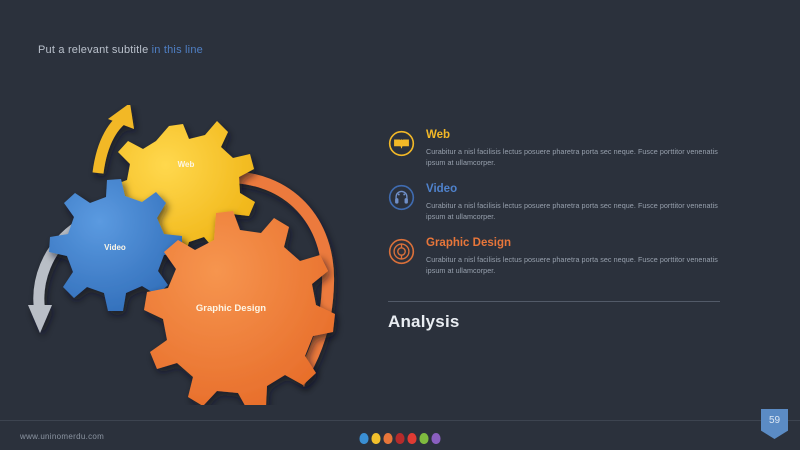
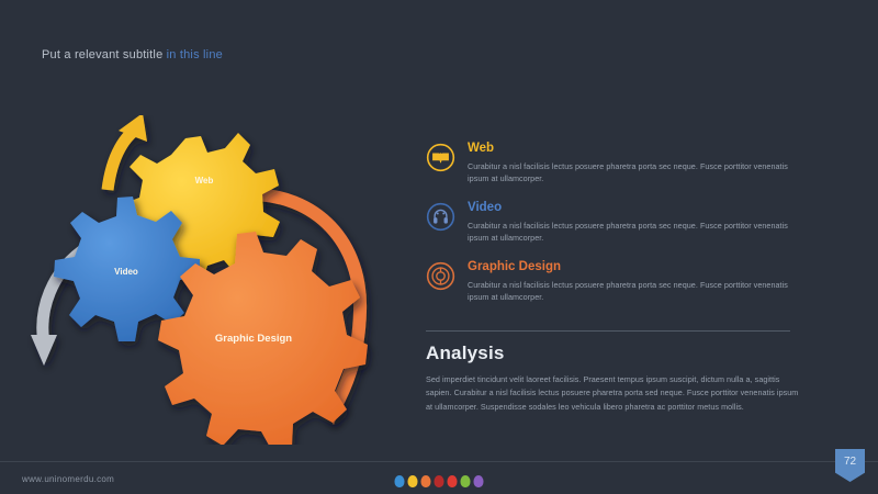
  Put a relevant subtitle in this line
  Web
  Video
  Graphic Design
  Web
  Curabitur a nisl facilisis lectus posuere pharetra porta sec neque. Fusce porttitor venenatis ipsum at ullamcorper.
  Video
  Curabitur a nisl facilisis lectus posuere pharetra porta sec neque. Fusce porttitor venenatis ipsum at ullamcorper.
  Graphic Design
  Curabitur a nisl facilisis lectus posuere pharetra porta sec neque. Fusce porttitor venenatis ipsum at ullamcorper.
  Analysis
+ Sed imperdiet tincidunt velit laoreet facilisis. Praesent tempus ipsum suscipit, dictum nulla a, sagittis sapien. Curabitur a nisl facilisis lectus posuere pharetra porta sed neque. Fusce porttitor venenatis ipsum at ullamcorper. Suspendisse sodales leo vehicula libero pharetra ac porttitor metus mollis.
  www.uninomerdu.com
- 59
+ 72
